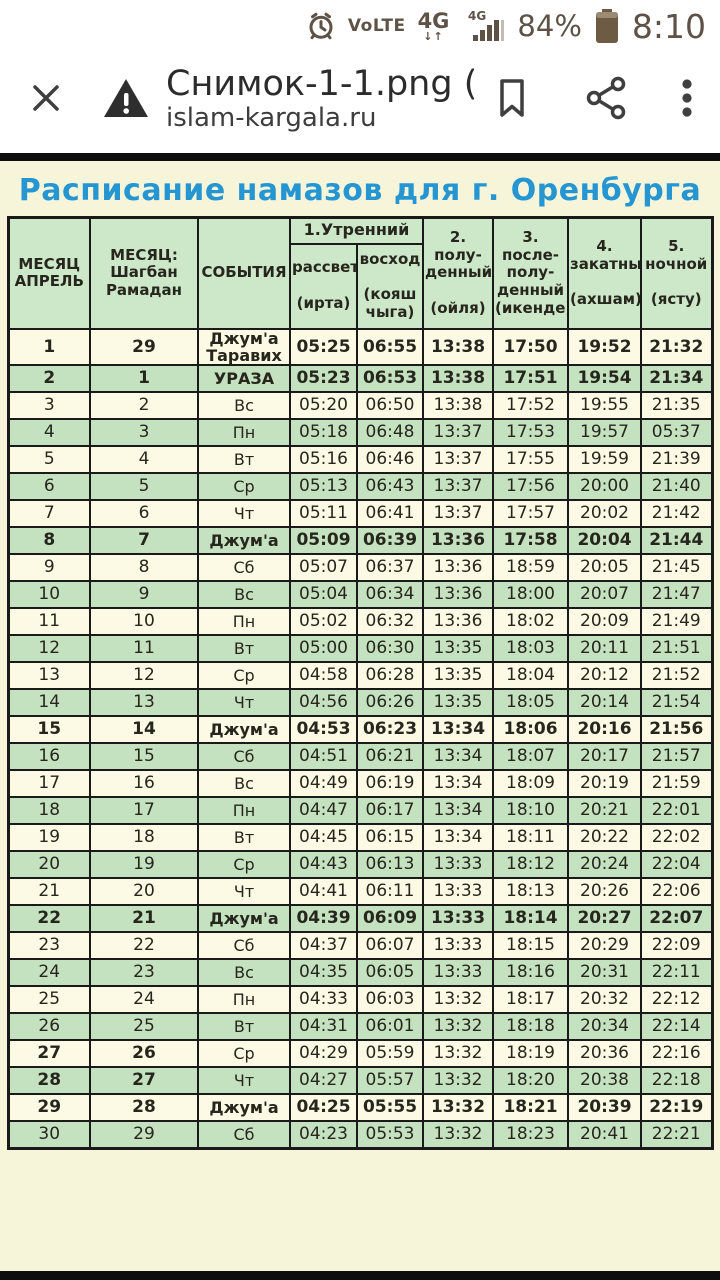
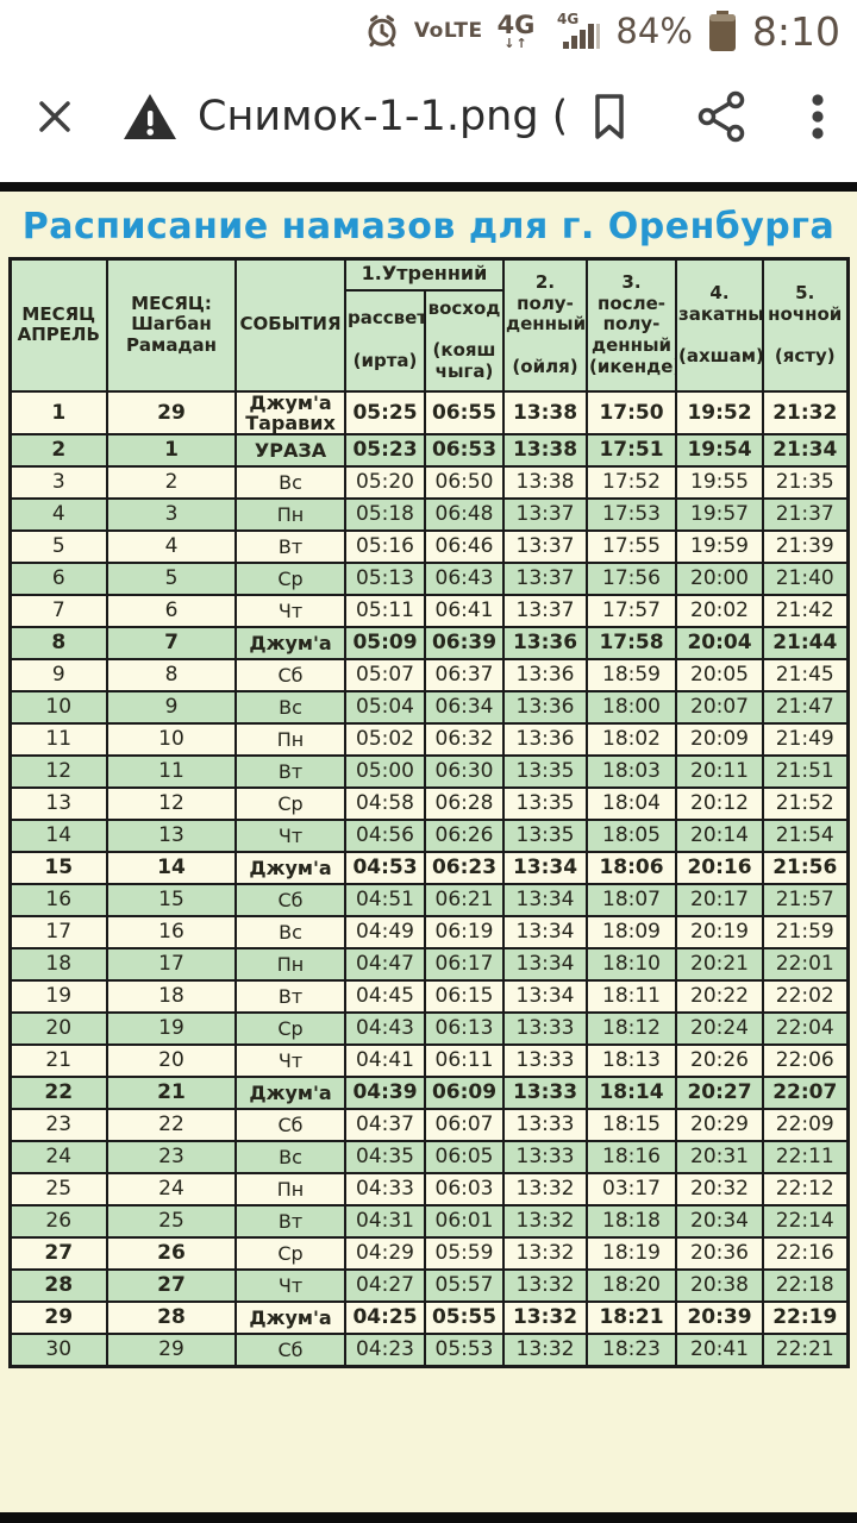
  VoLTE
  4G
  ↓↑
  4G
  84%
  8:10
  Снимок-1-1.png (
- islam-kargala.ru
  Расписание намазов для г. Оренбурга
  МЕСЯЦ АПРЕЛЬ	МЕСЯЦ: Шагбан Рамадан	СОБЫТИЯ	1.Утренний	2. полу- денный (ойля)	3. после- полу- денный (икенде	4. закатны (ахшам)	5. ночной (ясту)
  рассвет (ирта)	восход (кояш чыга)
  1	29	Джум'а Таравих	05:25	06:55	13:38	17:50	19:52	21:32
  2	1	УРАЗА	05:23	06:53	13:38	17:51	19:54	21:34
  3	2	Вс	05:20	06:50	13:38	17:52	19:55	21:35
- 4	3	Пн	05:18	06:48	13:37	17:53	19:57	05:37
+ 4	3	Пн	05:18	06:48	13:37	17:53	19:57	21:37
  5	4	Вт	05:16	06:46	13:37	17:55	19:59	21:39
  6	5	Ср	05:13	06:43	13:37	17:56	20:00	21:40
  7	6	Чт	05:11	06:41	13:37	17:57	20:02	21:42
  8	7	Джум'а	05:09	06:39	13:36	17:58	20:04	21:44
  9	8	Сб	05:07	06:37	13:36	18:59	20:05	21:45
  10	9	Вс	05:04	06:34	13:36	18:00	20:07	21:47
  11	10	Пн	05:02	06:32	13:36	18:02	20:09	21:49
  12	11	Вт	05:00	06:30	13:35	18:03	20:11	21:51
  13	12	Ср	04:58	06:28	13:35	18:04	20:12	21:52
  14	13	Чт	04:56	06:26	13:35	18:05	20:14	21:54
  15	14	Джум'а	04:53	06:23	13:34	18:06	20:16	21:56
  16	15	Сб	04:51	06:21	13:34	18:07	20:17	21:57
  17	16	Вс	04:49	06:19	13:34	18:09	20:19	21:59
  18	17	Пн	04:47	06:17	13:34	18:10	20:21	22:01
  19	18	Вт	04:45	06:15	13:34	18:11	20:22	22:02
  20	19	Ср	04:43	06:13	13:33	18:12	20:24	22:04
  21	20	Чт	04:41	06:11	13:33	18:13	20:26	22:06
  22	21	Джум'а	04:39	06:09	13:33	18:14	20:27	22:07
  23	22	Сб	04:37	06:07	13:33	18:15	20:29	22:09
  24	23	Вс	04:35	06:05	13:33	18:16	20:31	22:11
- 25	24	Пн	04:33	06:03	13:32	18:17	20:32	22:12
+ 25	24	Пн	04:33	06:03	13:32	03:17	20:32	22:12
  26	25	Вт	04:31	06:01	13:32	18:18	20:34	22:14
  27	26	Ср	04:29	05:59	13:32	18:19	20:36	22:16
  28	27	Чт	04:27	05:57	13:32	18:20	20:38	22:18
  29	28	Джум'а	04:25	05:55	13:32	18:21	20:39	22:19
  30	29	Сб	04:23	05:53	13:32	18:23	20:41	22:21
